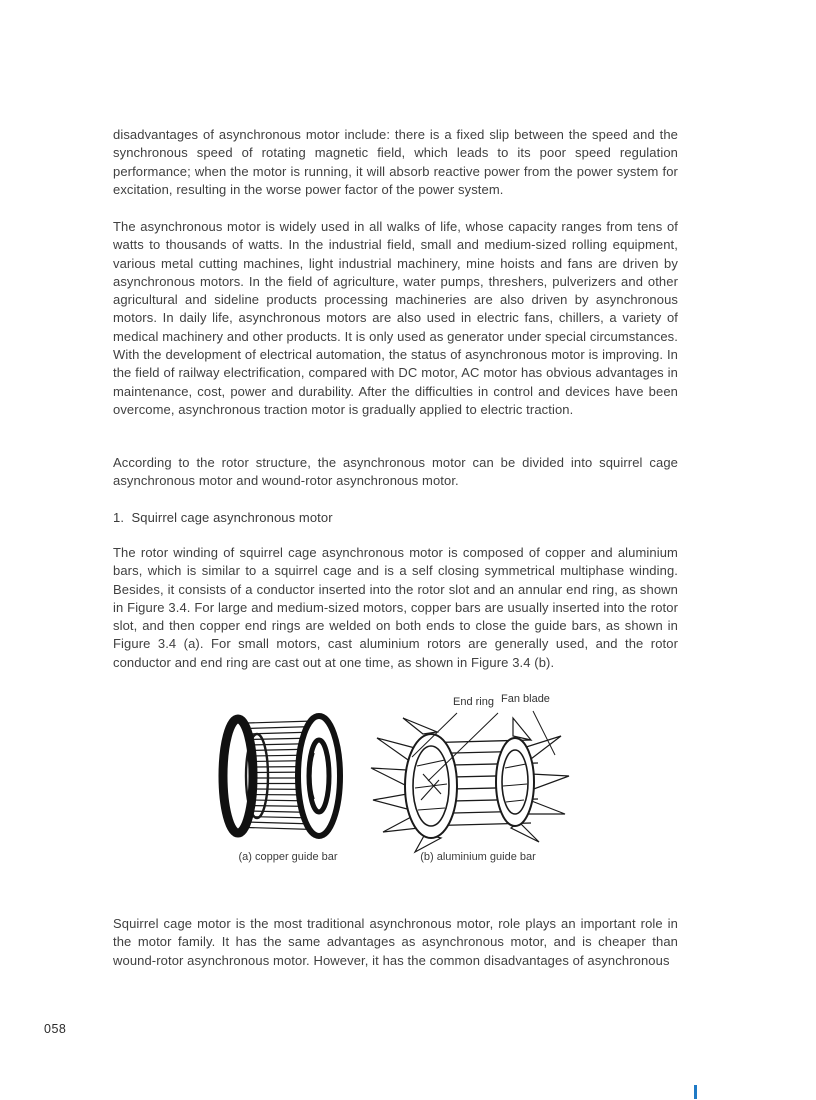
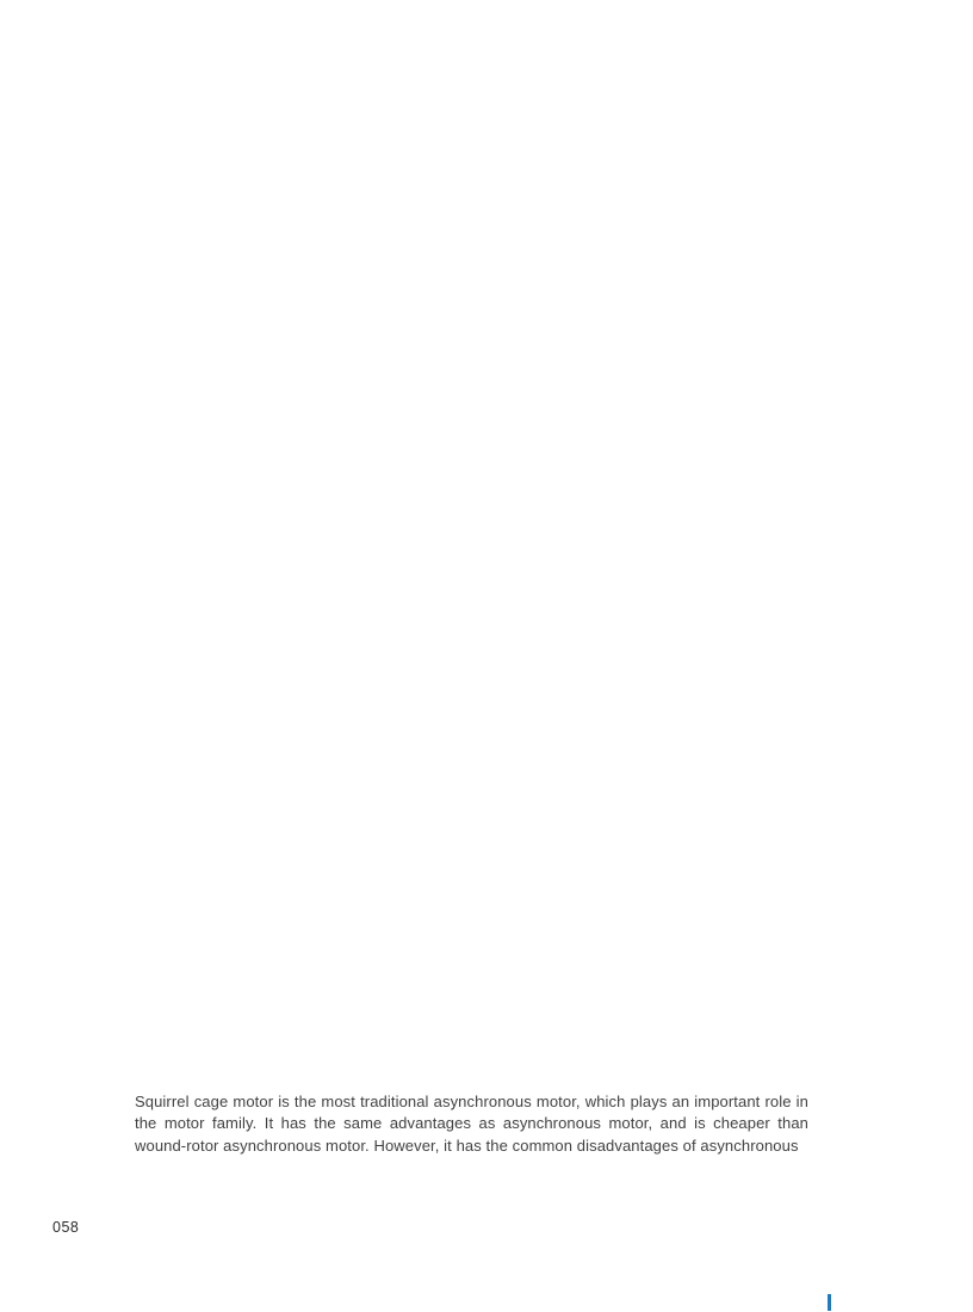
- disadvantages of asynchronous motor include: there is a fixed slip between the speed and the synchronous speed of rotating magnetic field, which leads to its poor speed regulation performance; when the motor is running, it will absorb reactive power from the power system for excitation, resulting in the worse power factor of the power system.
- The asynchronous motor is widely used in all walks of life, whose capacity ranges from tens of watts to thousands of watts. In the industrial field, small and medium-sized rolling equipment, various metal cutting machines, light industrial machinery, mine hoists and fans are driven by asynchronous motors. In the field of agriculture, water pumps, threshers, pulverizers and other agricultural and sideline products processing machineries are also driven by asynchronous motors. In daily life, asynchronous motors are also used in electric fans, chillers, a variety of medical machinery and other products. It is only used as generator under special circumstances. With the development of electrical automation, the status of asynchronous motor is improving. In the field of railway electrification, compared with DC motor, AC motor has obvious advantages in maintenance, cost, power and durability. After the difficulties in control and devices have been overcome, asynchronous traction motor is gradually applied to electric traction.
- According to the rotor structure, the asynchronous motor can be divided into squirrel cage asynchronous motor and wound-rotor asynchronous motor.
- 1. Squirrel cage asynchronous motor
- The rotor winding of squirrel cage asynchronous motor is composed of copper and aluminium bars, which is similar to a squirrel cage and is a self closing symmetrical multiphase winding. Besides, it consists of a conductor inserted into the rotor slot and an annular end ring, as shown in Figure 3.4. For large and medium-sized motors, copper bars are usually inserted into the rotor slot, and then copper end rings are welded on both ends to close the guide bars, as shown in Figure 3.4 (a). For small motors, cast aluminium rotors are generally used, and the rotor conductor and end ring are cast out at one time, as shown in Figure 3.4 (b).
- End ring
- Fan blade
- (a) copper guide bar
- (b) aluminium guide bar
- Squirrel cage motor is the most traditional asynchronous motor, role plays an important role in the motor family. It has the same advantages as asynchronous motor, and is cheaper than wound-rotor asynchronous motor. However, it has the common disadvantages of asynchronous
+ Squirrel cage motor is the most traditional asynchronous motor, which plays an important role in the motor family. It has the same advantages as asynchronous motor, and is cheaper than wound-rotor asynchronous motor. However, it has the common disadvantages of asynchronous
  058
